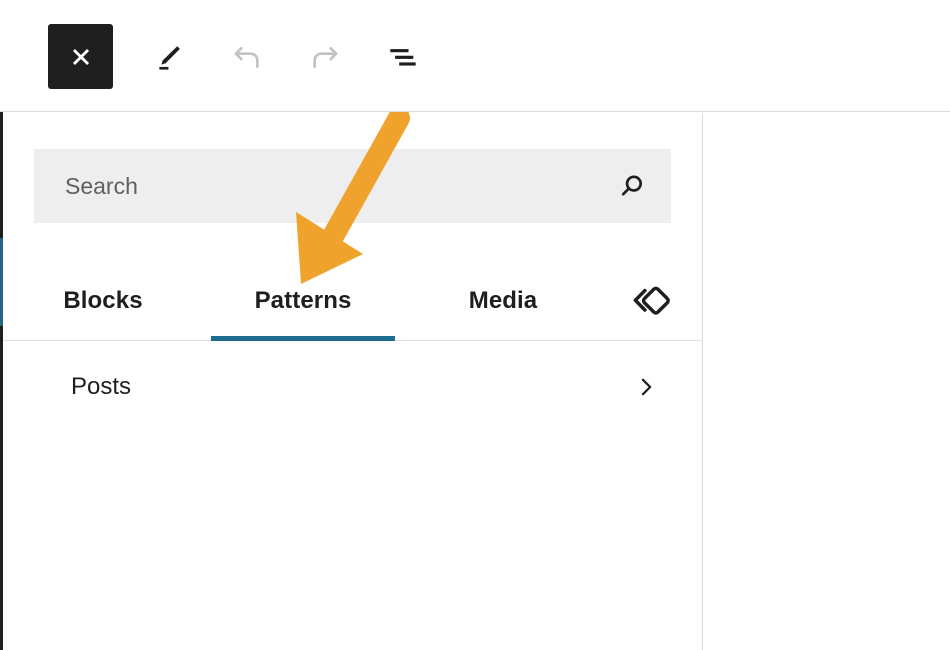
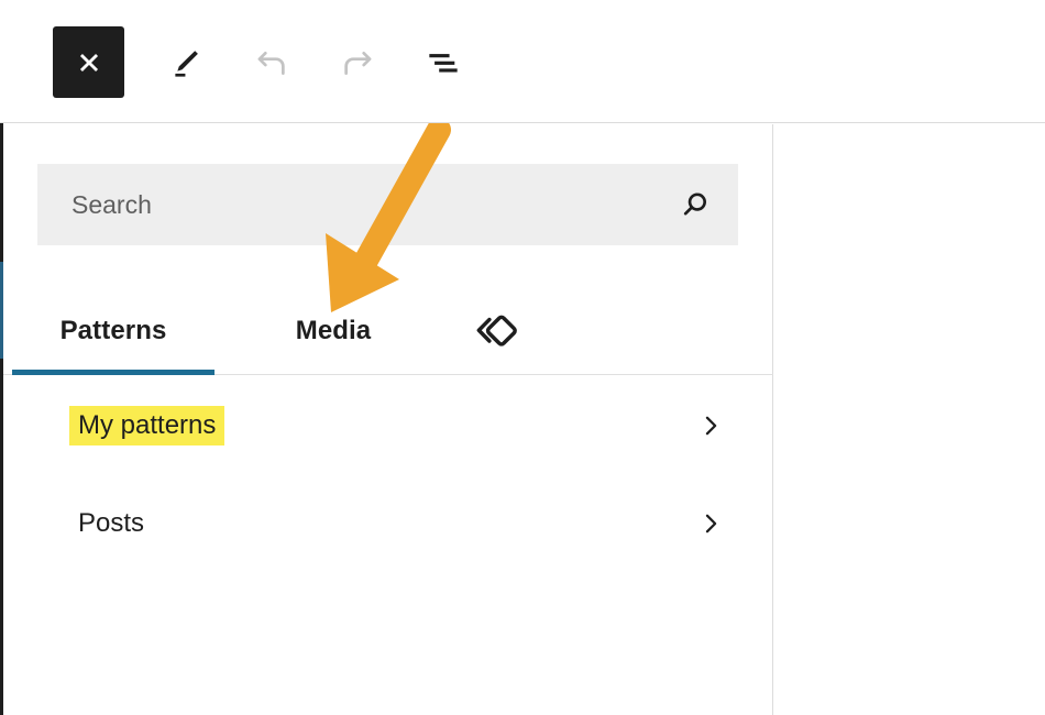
  Search
- Blocks
  Patterns
  Media
+ My patterns
  Posts
